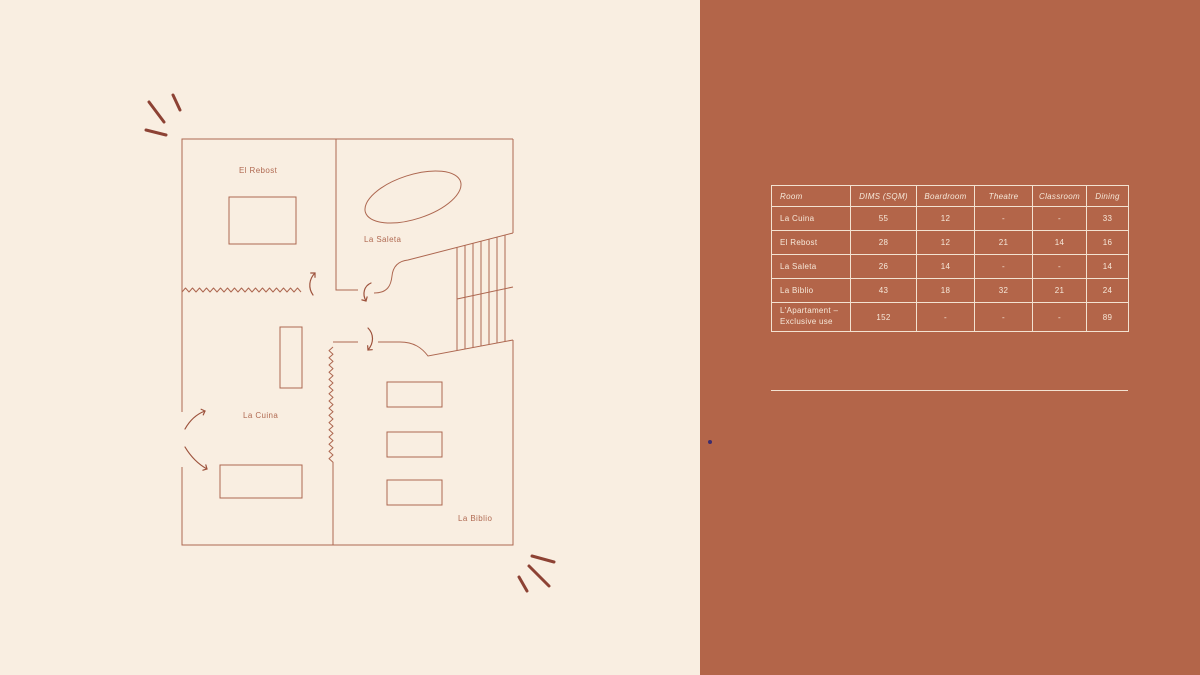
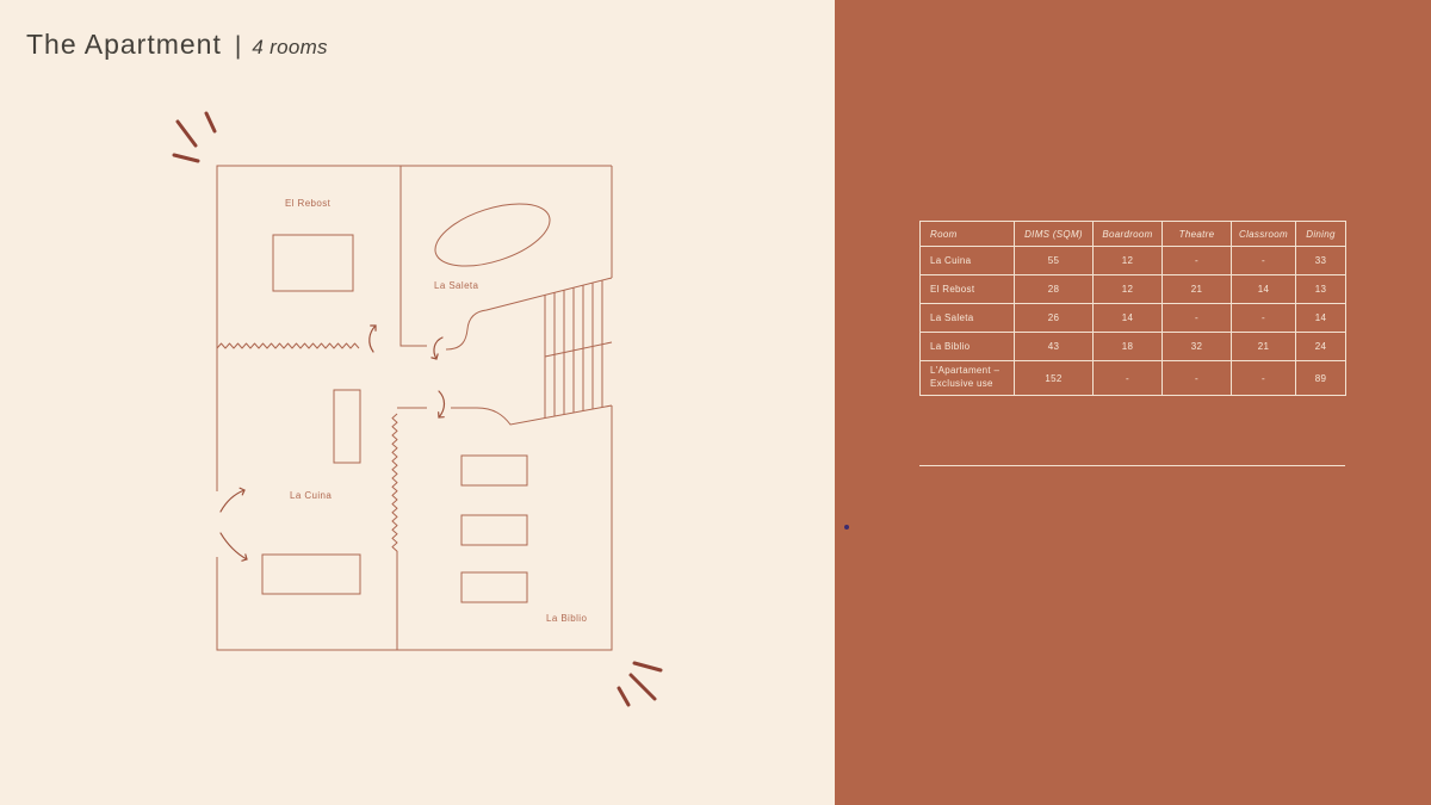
+ The Apartment
+ |
+ 4 rooms
  El Rebost
  La Saleta
  La Cuina
  La Biblio
  Room	DIMS (SQM)	Boardroom	Theatre	Classroom	Dining
  La Cuina	55	12	-	-	33
- El Rebost	28	12	21	14	16
+ El Rebost	28	12	21	14	13
  La Saleta	26	14	-	-	14
  La Biblio	43	18	32	21	24
  L'Apartament – Exclusive use	152	-	-	-	89
